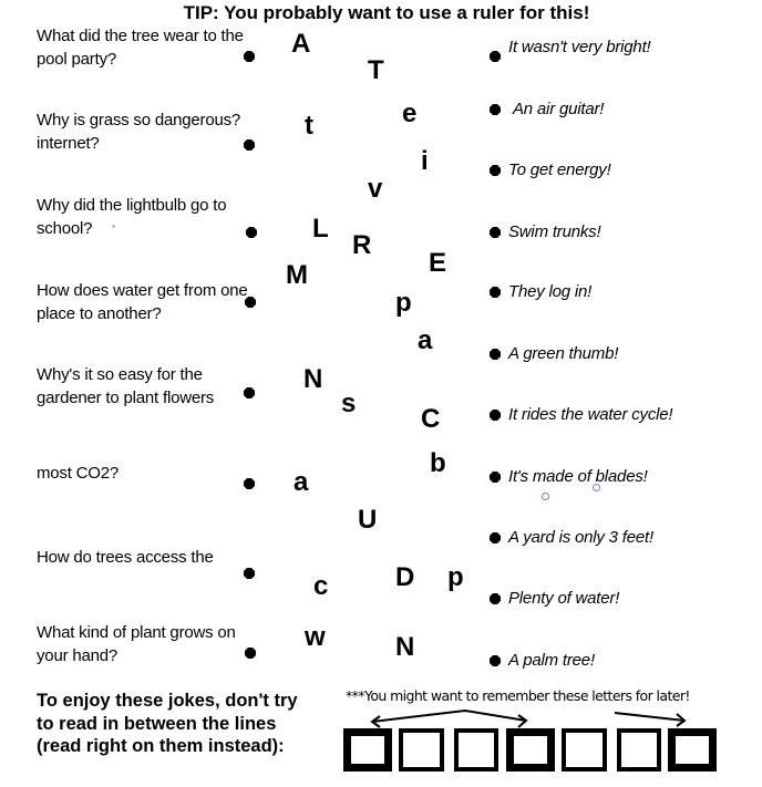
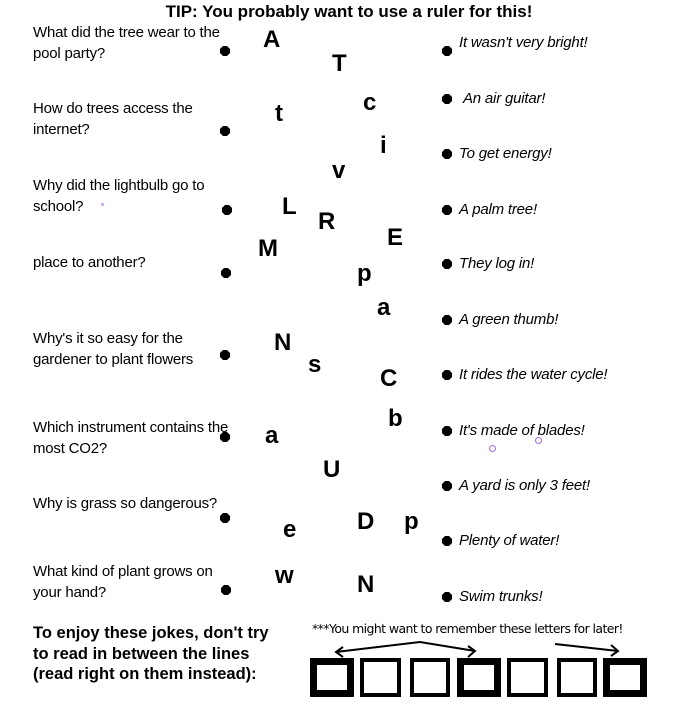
  TIP: You probably want to use a ruler for this!
  What did the tree wear to the
  pool party?
- Why is grass so dangerous?
+ How do trees access the
  internet?
  Why did the lightbulb go to
  school?
- How does water get from one
  place to another?
  Why's it so easy for the
  gardener to plant flowers
+ Which instrument contains the
  most CO2?
- How do trees access the
+ Why is grass so dangerous?
  What kind of plant grows on
  your hand?
  It wasn't very bright!
  An air guitar!
  To get energy!
- Swim trunks!
+ A palm tree!
  They log in!
  A green thumb!
  It rides the water cycle!
  It's made of blades!
  A yard is only 3 feet!
  Plenty of water!
- A palm tree!
+ Swim trunks!
  A
  T
- e
+ c
  t
  i
  v
  L
  R
  E
  M
  p
  a
  N
  s
  C
  b
  a
  U
  D
  p
- c
+ e
  w
  N
  To enjoy these jokes, don't try
  to read in between the lines
  (read right on them instead):
  ***You might want to remember these letters for later!
